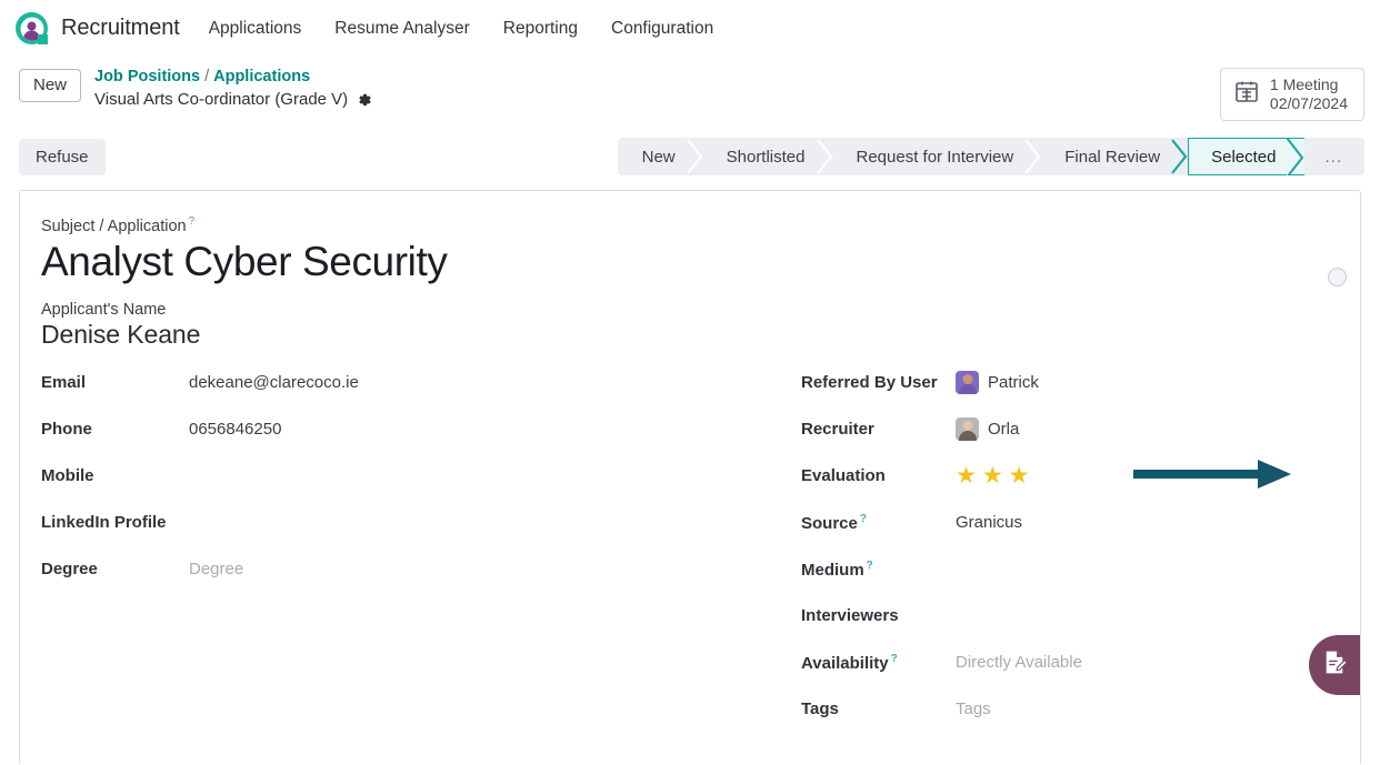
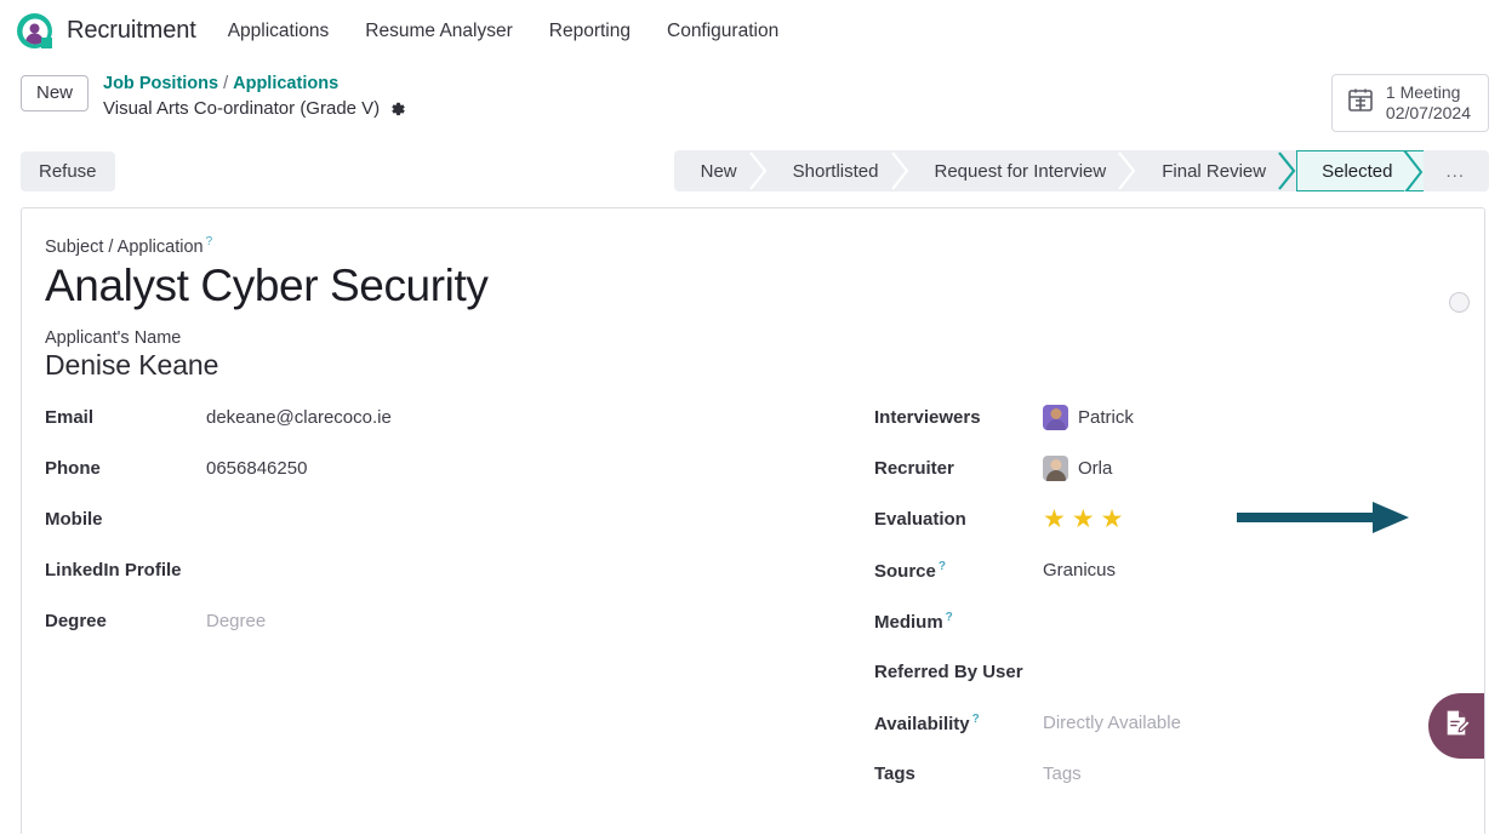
  Recruitment
  Applications
  Resume Analyser
  Reporting
  Configuration
  New
  Job Positions / Applications
  Visual Arts Co-ordinator (Grade V)
  1 Meeting
  02/07/2024
  Refuse
  New
  Shortlisted
  Request for Interview
  Final Review
  Selected
  ...
  Subject / Application ?
  Analyst Cyber Security
  Applicant's Name
  Denise Keane
  Email
  dekeane@clarecoco.ie
  Phone
  0656846250
  Mobile
  LinkedIn Profile
  Degree
  Degree
- Referred By User
+ Interviewers
  Patrick
  Recruiter
  Orla
  Evaluation
  ★
  ★
  ★
  Source ?
  Granicus
  Medium ?
- Interviewers
+ Referred By User
  Availability ?
  Directly Available
  Tags
  Tags
